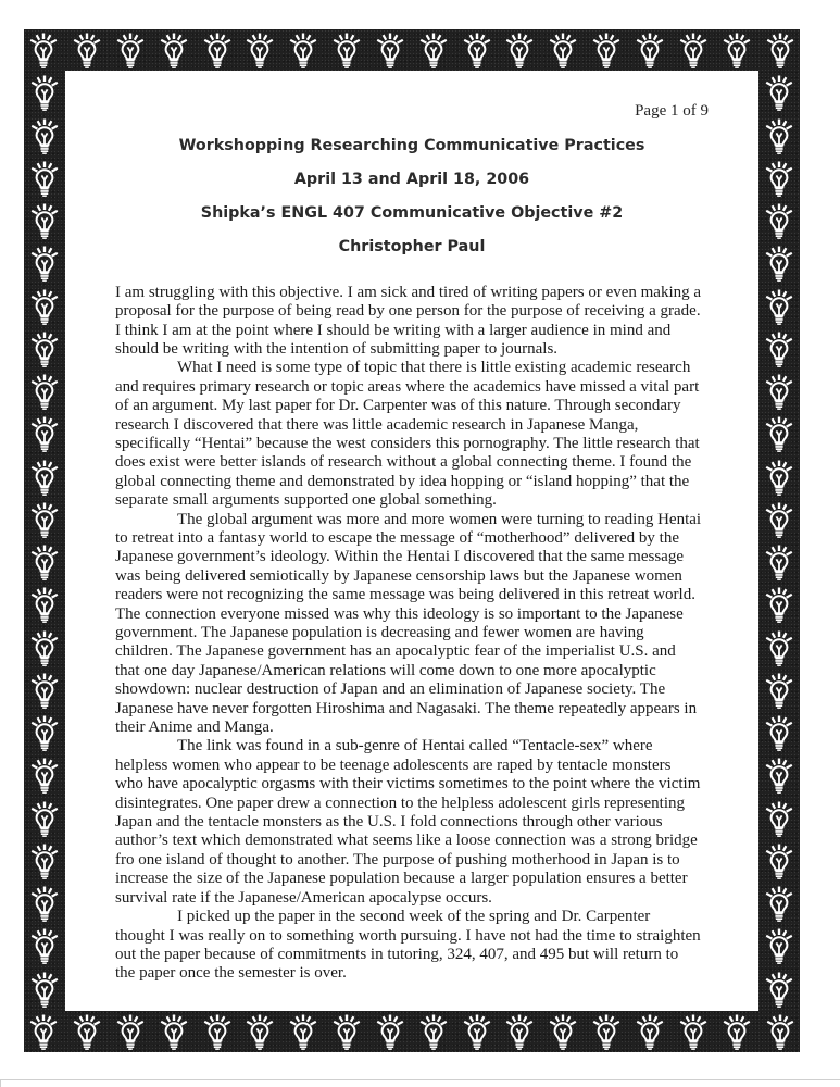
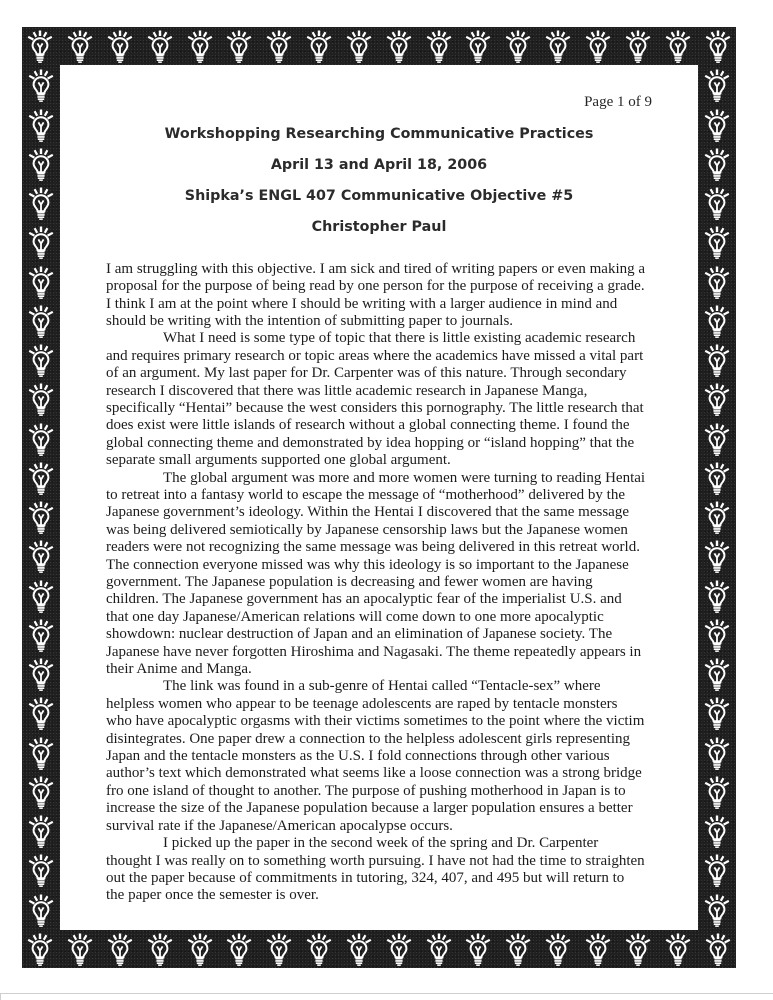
  Page 1 of 9
  Workshopping Researching Communicative Practices
  April 13 and April 18, 2006
- Shipka’s ENGL 407 Communicative Objective #2
+ Shipka’s ENGL 407 Communicative Objective #5
  Christopher Paul
  I am struggling with this objective. I am sick and tired of writing papers or even making a
  proposal for the purpose of being read by one person for the purpose of receiving a grade.
  I think I am at the point where I should be writing with a larger audience in mind and
  should be writing with the intention of submitting paper to journals.
  What I need is some type of topic that there is little existing academic research
  and requires primary research or topic areas where the academics have missed a vital part
  of an argument. My last paper for Dr. Carpenter was of this nature. Through secondary
  research I discovered that there was little academic research in Japanese Manga,
  specifically “Hentai” because the west considers this pornography. The little research that
- does exist were better islands of research without a global connecting theme. I found the
+ does exist were little islands of research without a global connecting theme. I found the
  global connecting theme and demonstrated by idea hopping or “island hopping” that the
- separate small arguments supported one global something.
+ separate small arguments supported one global argument.
  The global argument was more and more women were turning to reading Hentai
  to retreat into a fantasy world to escape the message of “motherhood” delivered by the
  Japanese government’s ideology. Within the Hentai I discovered that the same message
  was being delivered semiotically by Japanese censorship laws but the Japanese women
  readers were not recognizing the same message was being delivered in this retreat world.
  The connection everyone missed was why this ideology is so important to the Japanese
  government. The Japanese population is decreasing and fewer women are having
  children. The Japanese government has an apocalyptic fear of the imperialist U.S. and
  that one day Japanese/American relations will come down to one more apocalyptic
  showdown: nuclear destruction of Japan and an elimination of Japanese society. The
  Japanese have never forgotten Hiroshima and Nagasaki. The theme repeatedly appears in
  their Anime and Manga.
  The link was found in a sub-genre of Hentai called “Tentacle-sex” where
  helpless women who appear to be teenage adolescents are raped by tentacle monsters
  who have apocalyptic orgasms with their victims sometimes to the point where the victim
  disintegrates. One paper drew a connection to the helpless adolescent girls representing
  Japan and the tentacle monsters as the U.S. I fold connections through other various
  author’s text which demonstrated what seems like a loose connection was a strong bridge
  fro one island of thought to another. The purpose of pushing motherhood in Japan is to
  increase the size of the Japanese population because a larger population ensures a better
  survival rate if the Japanese/American apocalypse occurs.
  I picked up the paper in the second week of the spring and Dr. Carpenter
  thought I was really on to something worth pursuing. I have not had the time to straighten
  out the paper because of commitments in tutoring, 324, 407, and 495 but will return to
  the paper once the semester is over.
